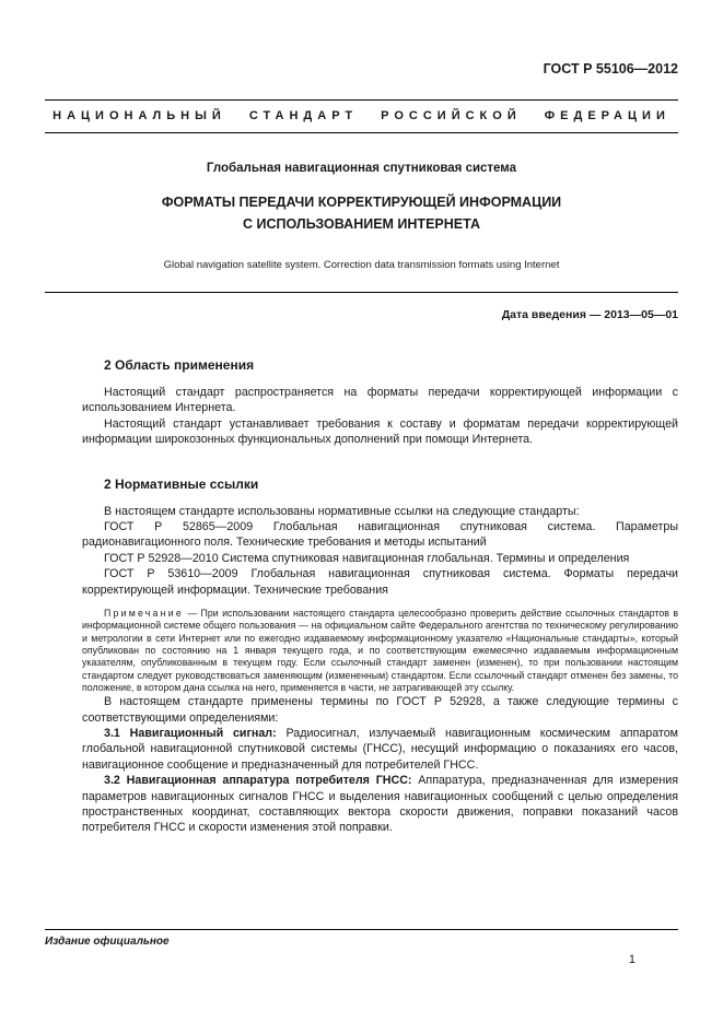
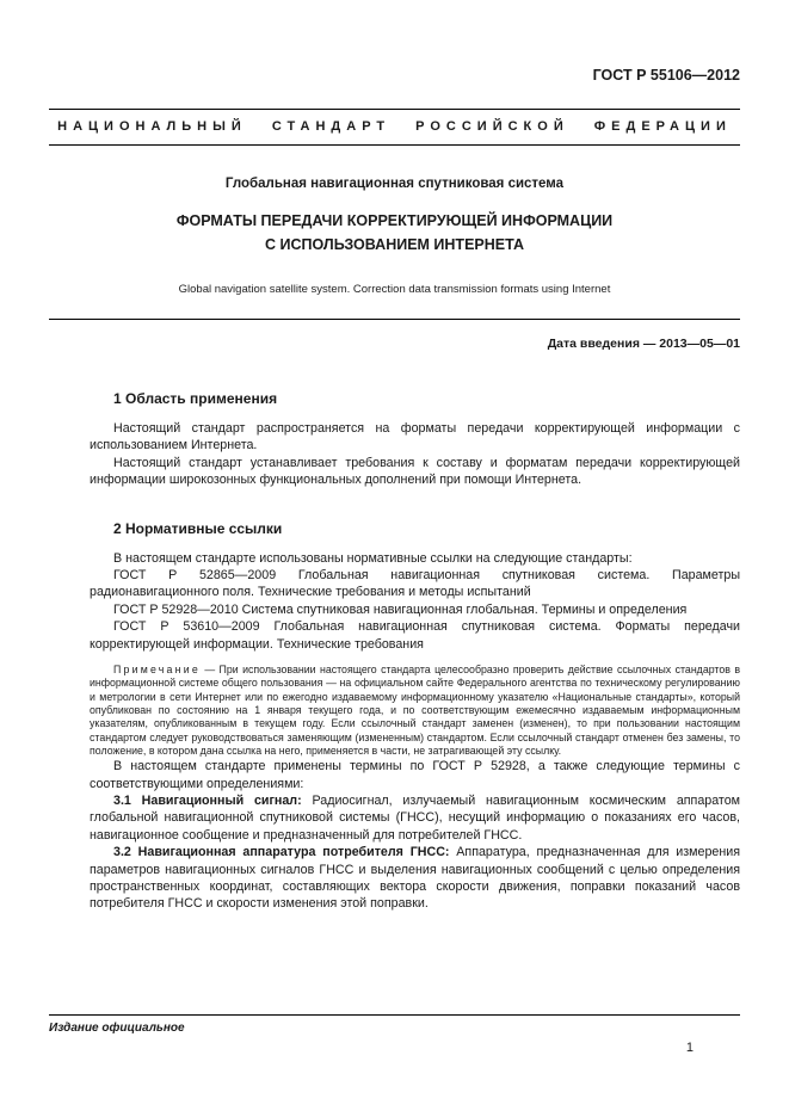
  ГОСТ Р 55106—2012
  НАЦИОНАЛЬНЫЙ СТАНДАРТ РОССИЙСКОЙ ФЕДЕРАЦИИ
  Глобальная навигационная спутниковая система
  ФОРМАТЫ ПЕРЕДАЧИ КОРРЕКТИРУЮЩЕЙ ИНФОРМАЦИИ
  С ИСПОЛЬЗОВАНИЕМ ИНТЕРНЕТА
  Global navigation satellite system. Correction data transmission formats using Internet
  Дата введения — 2013—05—01
- 2 Область применения
+ 1 Область применения
  Настоящий стандарт распространяется на форматы передачи корректирующей информации с использованием Интернета.
  Настоящий стандарт устанавливает требования к составу и форматам передачи корректирующей информации широкозонных функциональных дополнений при помощи Интернета.
  2 Нормативные ссылки
  В настоящем стандарте использованы нормативные ссылки на следующие стандарты:
  ГОСТ Р 52865—2009 Глобальная навигационная спутниковая система. Параметры радионавигационного поля. Технические требования и методы испытаний
  ГОСТ Р 52928—2010 Система спутниковая навигационная глобальная. Термины и определения
  ГОСТ Р 53610—2009 Глобальная навигационная спутниковая система. Форматы передачи корректирующей информации. Технические требования
  Примечание — При использовании настоящего стандарта целесообразно проверить действие ссылочных стандартов в информационной системе общего пользования — на официальном сайте Федерального агентства по техническому регулированию и метрологии в сети Интернет или по ежегодно издаваемому информационному указателю «Национальные стандарты», который опубликован по состоянию на 1 января текущего года, и по соответствующим ежемесячно издаваемым информационным указателям, опубликованным в текущем году. Если ссылочный стандарт заменен (изменен), то при пользовании настоящим стандартом следует руководствоваться заменяющим (измененным) стандартом. Если ссылочный стандарт отменен без замены, то положение, в котором дана ссылка на него, применяется в части, не затрагивающей эту ссылку.
  В настоящем стандарте применены термины по ГОСТ Р 52928, а также следующие термины с соответствующими определениями:
  3.1 Навигационный сигнал: Радиосигнал, излучаемый навигационным космическим аппаратом глобальной навигационной спутниковой системы (ГНСС), несущий информацию о показаниях его часов, навигационное сообщение и предназначенный для потребителей ГНСС.
  3.2 Навигационная аппаратура потребителя ГНСС: Аппаратура, предназначенная для измерения параметров навигационных сигналов ГНСС и выделения навигационных сообщений с целью определения пространственных координат, составляющих вектора скорости движения, поправки показаний часов потребителя ГНСС и скорости изменения этой поправки.
  Издание официальное
  1
